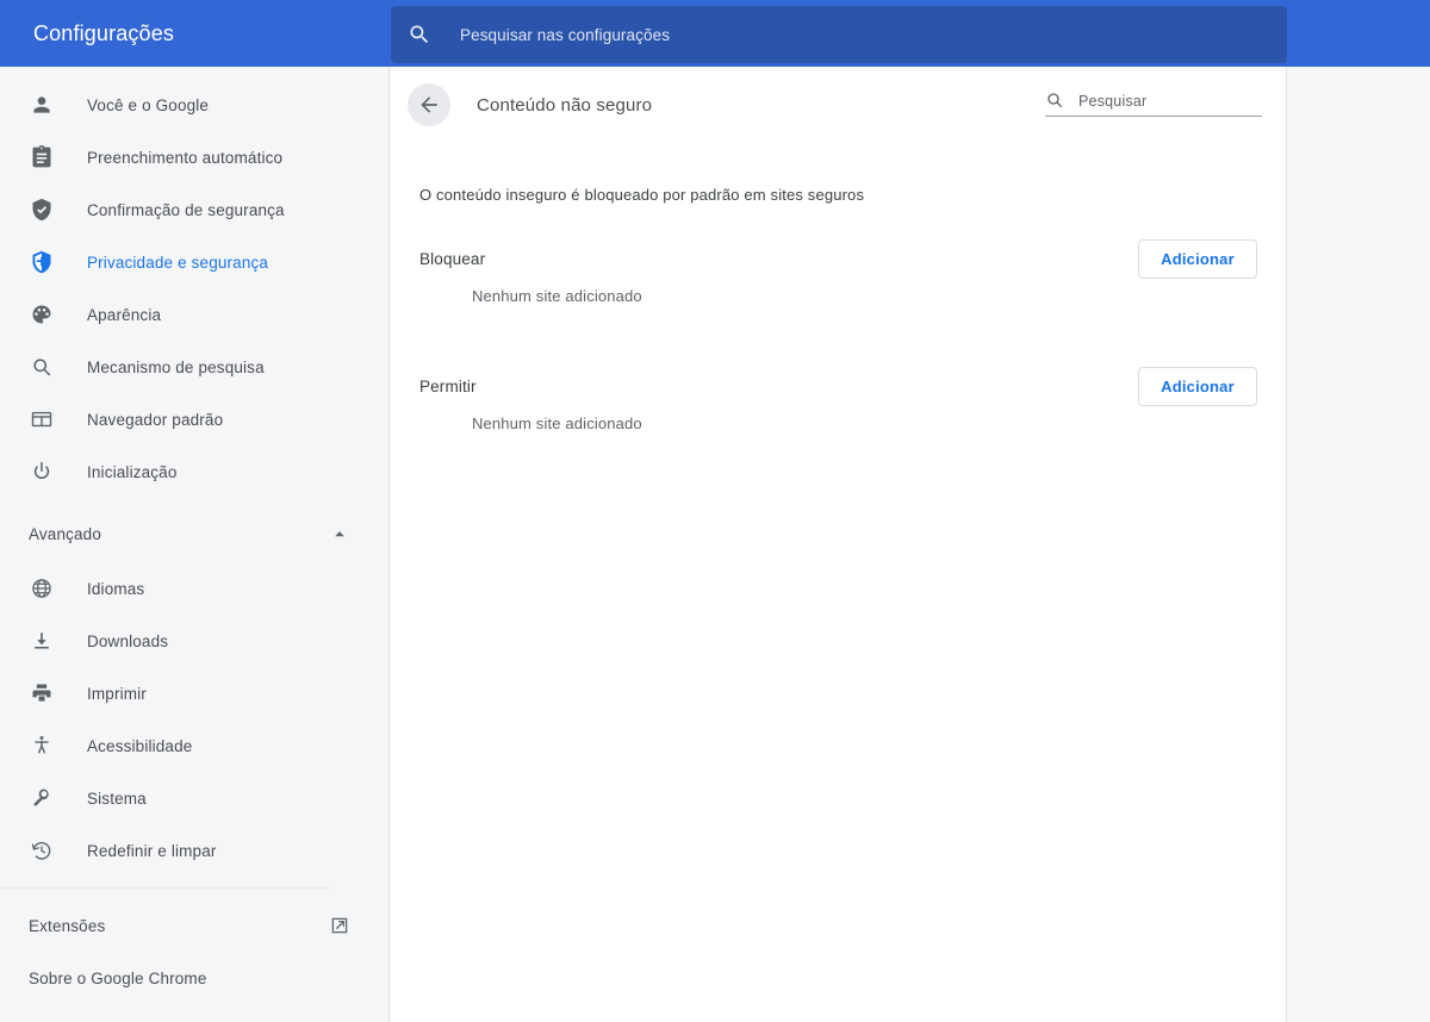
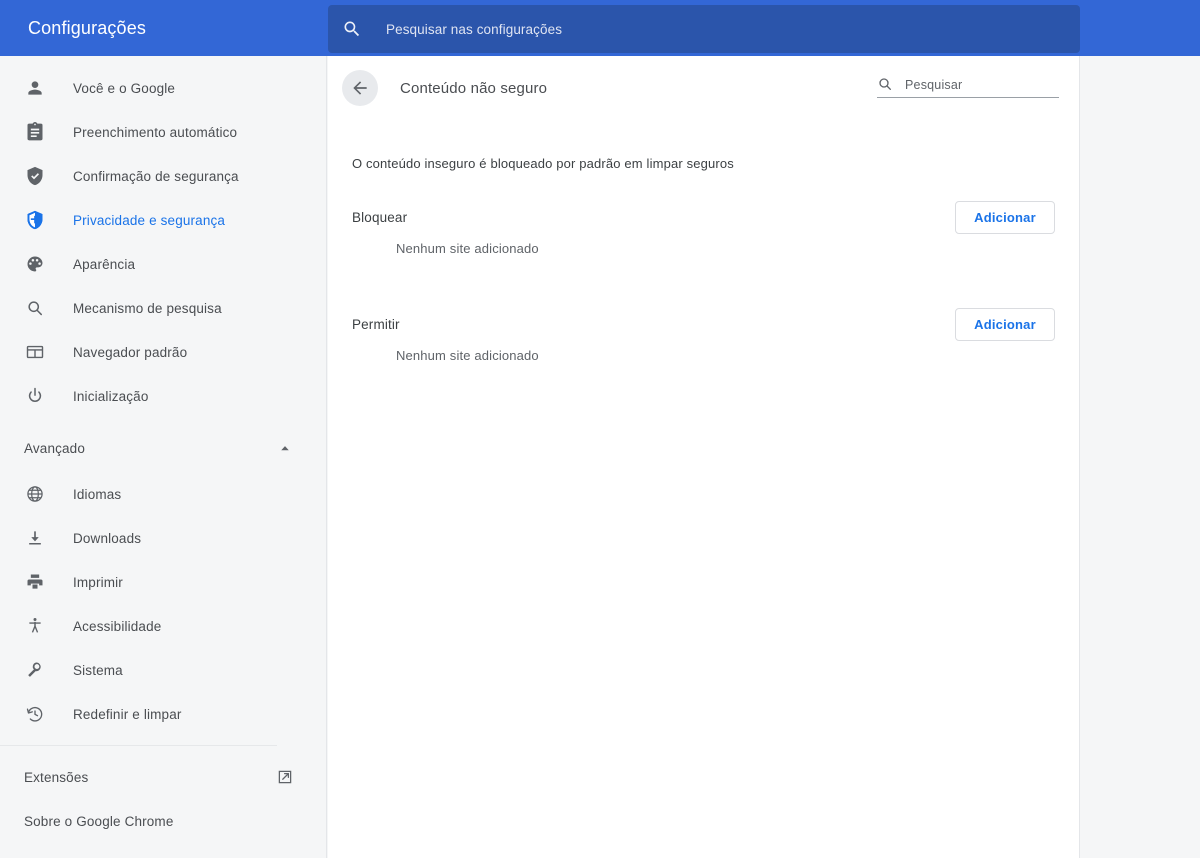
  Configurações
  Pesquisar nas configurações
  Você e o Google
  Preenchimento automático
  Confirmação de segurança
  Privacidade e segurança
  Aparência
  Mecanismo de pesquisa
  Navegador padrão
  Inicialização
  Avançado
  Idiomas
  Downloads
  Imprimir
  Acessibilidade
  Sistema
  Redefinir e limpar
  Extensões
  Sobre o Google Chrome
  Conteúdo não seguro
  Pesquisar
- O conteúdo inseguro é bloqueado por padrão em sites seguros
+ O conteúdo inseguro é bloqueado por padrão em limpar seguros
  Bloquear
  Adicionar
  Nenhum site adicionado
  Permitir
  Adicionar
  Nenhum site adicionado
